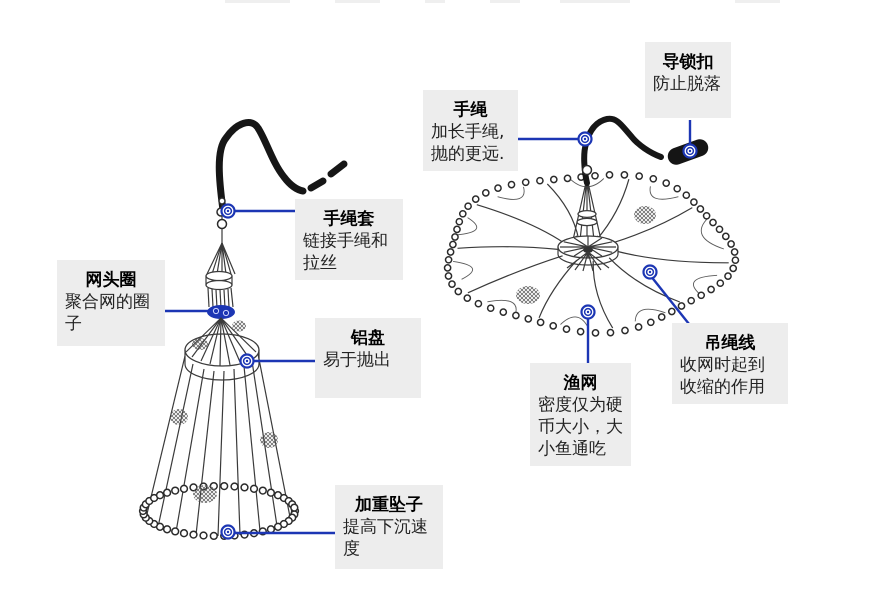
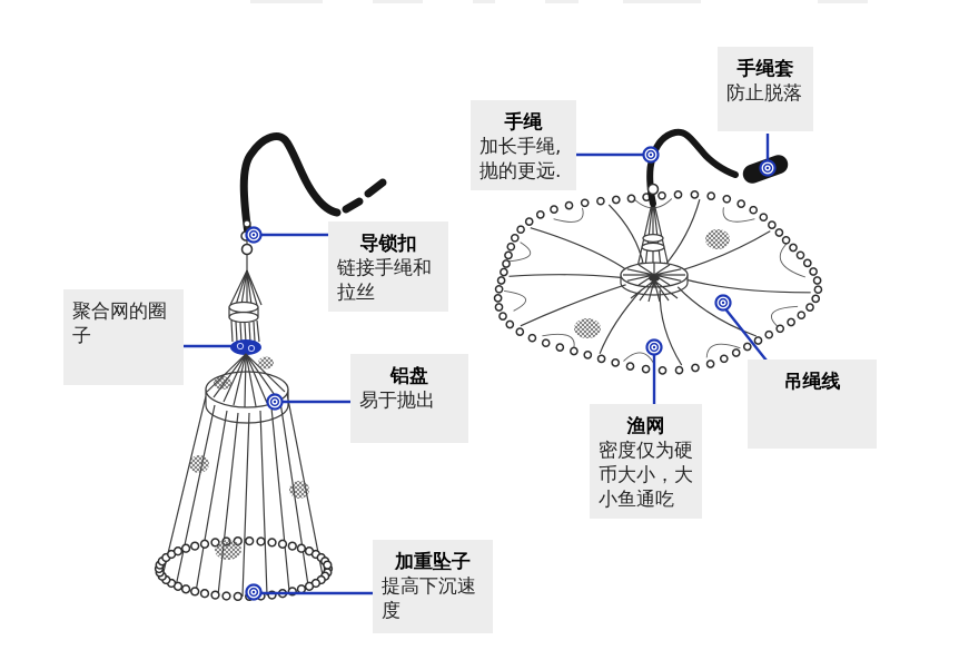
- 导锁扣
+ 手绳套
  防止脱落
  手绳
  加长手绳,
  抛的更远.
- 手绳套
+ 导锁扣
  链接手绳和
  拉丝
- 网头圈
  聚合网的圈
  子
  铝盘
  易于抛出
  加重坠子
  提高下沉速
  度
  渔网
  密度仅为硬
  币大小，大
  小鱼通吃
  吊绳线
- 收网时起到
- 收缩的作用
